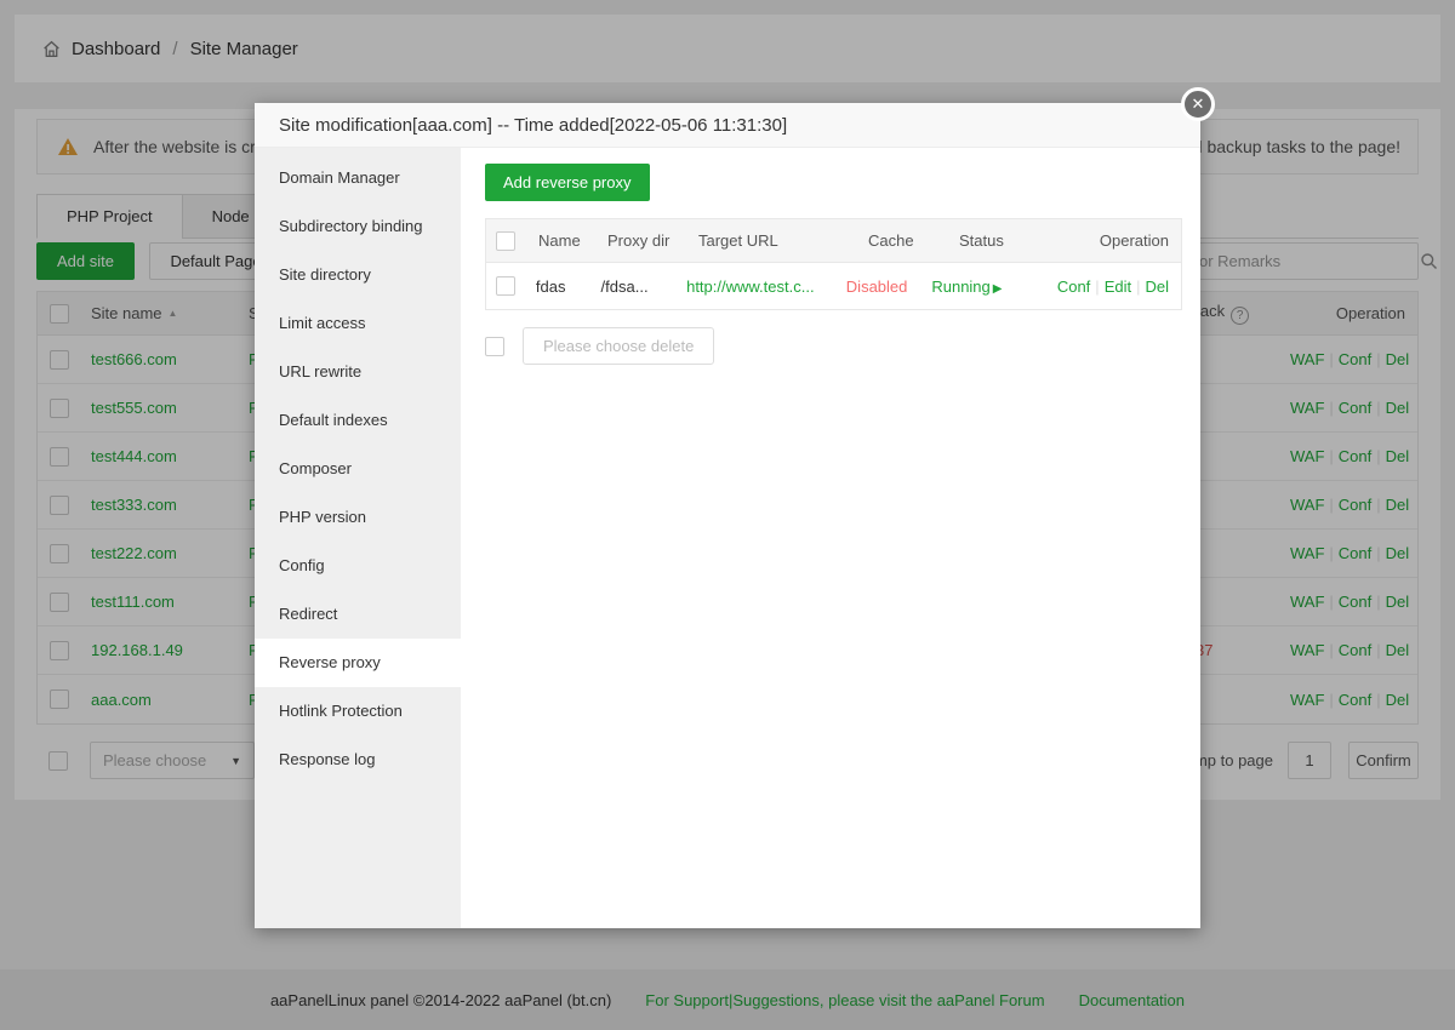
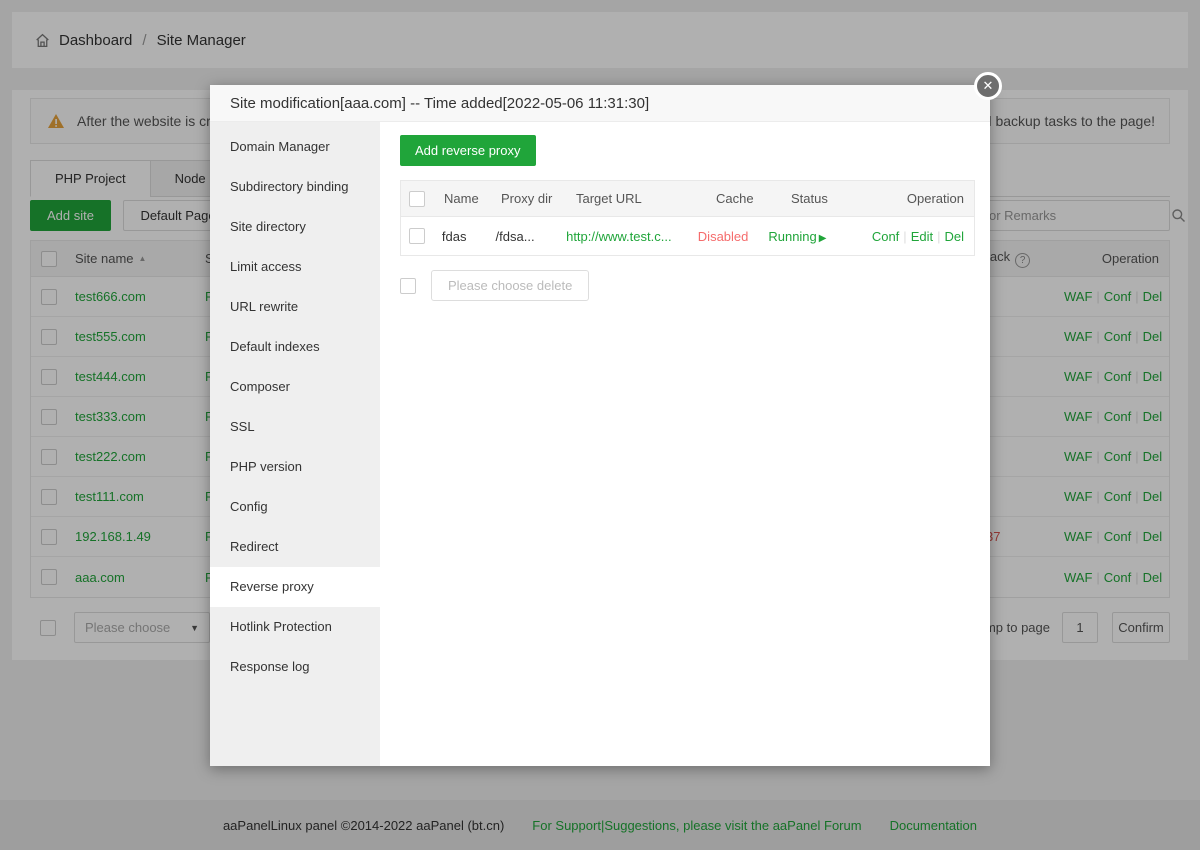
  Dashboard
  /
  Site Manager
  After the website is cr
  backup tasks to the page!
  Add site Default Pag
  or Remarks
  Site name ▲
  Operation
  test666.com
  WAF Conf Del
  test555.com
  WAF Conf Del
  test444.com
  WAF Conf Del
  test333.com
  WAF Conf Del
  test222.com
  WAF Conf Del
  test111.com
  WAF Conf Del
  192.168.1.49
  WAF Conf Del
  aaa.com
  WAF Conf Del
  Please choose
  ▼
  mp to page
  1
  Confirm
  aaPanelLinux panel ©2014-2022 aaPanel (bt.cn)
  For Support|Suggestions, please visit the aaPanel Forum
  Documentation
  ✕
  Site modification[aaa.com] -- Time added[2022-05-06 11:31:30]
  Domain Manager
  Subdirectory binding
  Site directory
  Limit access
  URL rewrite
  Default indexes
  Composer
+ SSL
  PHP version
  Config
  Redirect
  Reverse proxy
  Hotlink Protection
  Response log
  Add reverse proxy
  Name
  Proxy dir
  Target URL
  Cache
  Status
  Operation
  fdas
  /fdsa...
  http://www.test.c...
  Disabled
  Running ▶
  Conf Edit | Del
  Please choose delete
